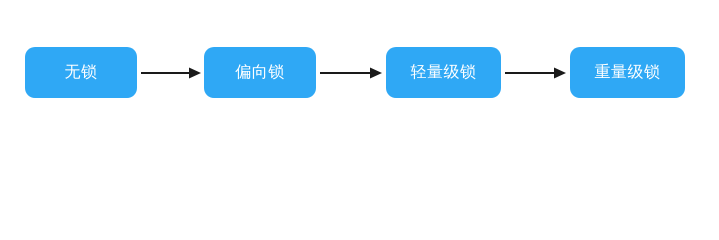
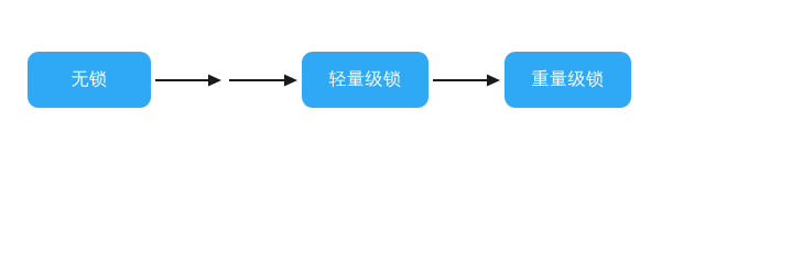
  无锁
- 偏向锁
  轻量级锁
  重量级锁
